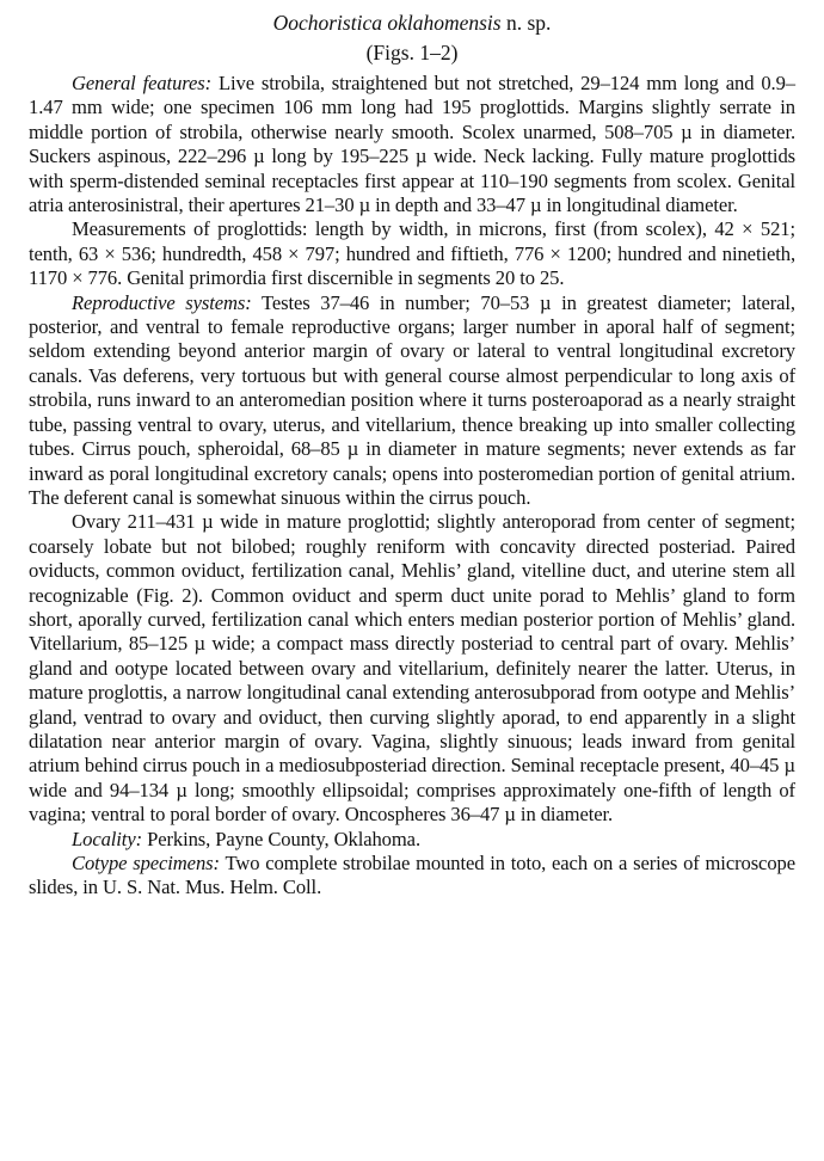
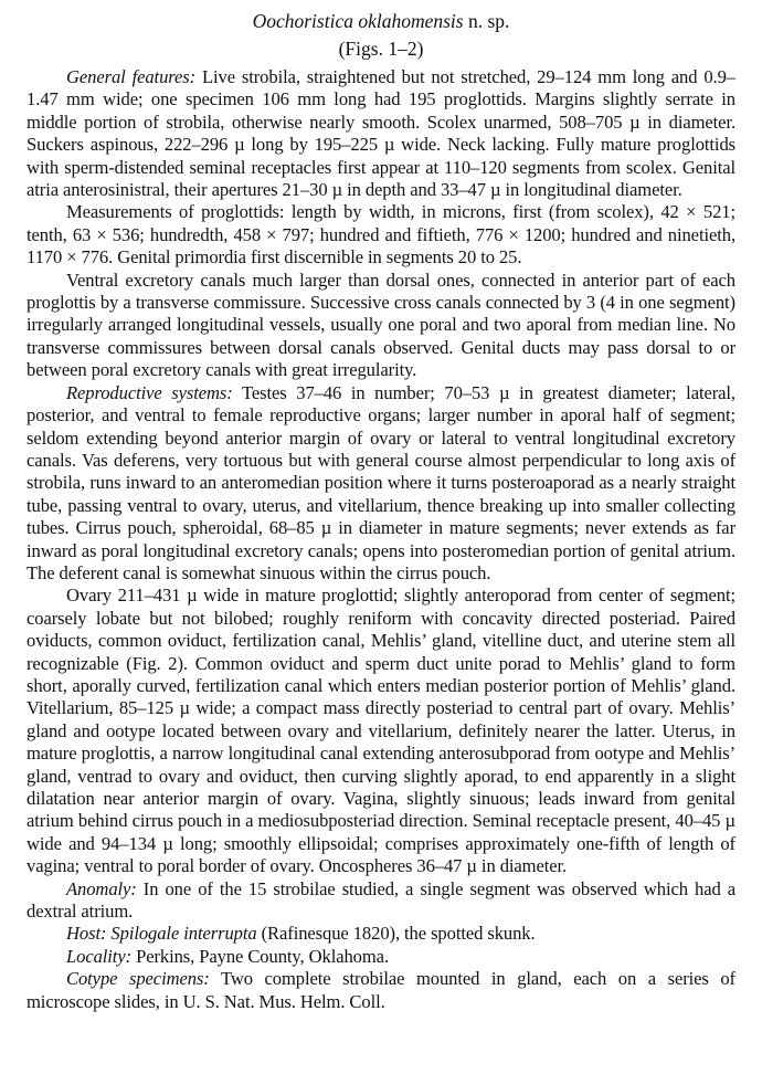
  Oochoristica oklahomensis n. sp.
  (Figs. 1–2)
- General features: Live strobila, straightened but not stretched, 29–124 mm long and 0.9–1.47 mm wide; one specimen 106 mm long had 195 proglottids. Margins slightly serrate in middle portion of strobila, otherwise nearly smooth. Scolex unarmed, 508–705 µ in diameter. Suckers aspinous, 222–296 µ long by 195–225 µ wide. Neck lacking. Fully mature proglottids with sperm-distended seminal receptacles first appear at 110–190 segments from scolex. Genital atria anterosinistral, their apertures 21–30 µ in depth and 33–47 µ in longitudinal diameter.
+ General features: Live strobila, straightened but not stretched, 29–124 mm long and 0.9–1.47 mm wide; one specimen 106 mm long had 195 proglottids. Margins slightly serrate in middle portion of strobila, otherwise nearly smooth. Scolex unarmed, 508–705 µ in diameter. Suckers aspinous, 222–296 µ long by 195–225 µ wide. Neck lacking. Fully mature proglottids with sperm-distended seminal receptacles first appear at 110–120 segments from scolex. Genital atria anterosinistral, their apertures 21–30 µ in depth and 33–47 µ in longitudinal diameter.
  Measurements of proglottids: length by width, in microns, first (from scolex), 42 × 521; tenth, 63 × 536; hundredth, 458 × 797; hundred and fiftieth, 776 × 1200; hundred and ninetieth, 1170 × 776. Genital primordia first discernible in segments 20 to 25.
+ Ventral excretory canals much larger than dorsal ones, connected in anterior part of each proglottis by a transverse commissure. Successive cross canals connected by 3 (4 in one segment) irregularly arranged longitudinal vessels, usually one poral and two aporal from median line. No transverse commissures between dorsal canals observed. Genital ducts may pass dorsal to or between poral excretory canals with great irregularity.
  Reproductive systems: Testes 37–46 in number; 70–53 µ in greatest diameter; lateral, posterior, and ventral to female reproductive organs; larger number in aporal half of segment; seldom extending beyond anterior margin of ovary or lateral to ventral longitudinal excretory canals. Vas deferens, very tortuous but with general course almost perpendicular to long axis of strobila, runs inward to an anteromedian position where it turns posteroaporad as a nearly straight tube, passing ventral to ovary, uterus, and vitellarium, thence breaking up into smaller collecting tubes. Cirrus pouch, spheroidal, 68–85 µ in diameter in mature segments; never extends as far inward as poral longitudinal excretory canals; opens into posteromedian portion of genital atrium. The deferent canal is somewhat sinuous within the cirrus pouch.
  Ovary 211–431 µ wide in mature proglottid; slightly anteroporad from center of segment; coarsely lobate but not bilobed; roughly reniform with concavity directed posteriad. Paired oviducts, common oviduct, fertilization canal, Mehlis’ gland, vitelline duct, and uterine stem all recognizable (Fig. 2). Common oviduct and sperm duct unite porad to Mehlis’ gland to form short, aporally curved, fertilization canal which enters median posterior portion of Mehlis’ gland. Vitellarium, 85–125 µ wide; a compact mass directly posteriad to central part of ovary. Mehlis’ gland and ootype located between ovary and vitellarium, definitely nearer the latter. Uterus, in mature proglottis, a narrow longitudinal canal extending anterosubporad from ootype and Mehlis’ gland, ventrad to ovary and oviduct, then curving slightly aporad, to end apparently in a slight dilatation near anterior margin of ovary. Vagina, slightly sinuous; leads inward from genital atrium behind cirrus pouch in a mediosubposteriad direction. Seminal receptacle present, 40–45 µ wide and 94–134 µ long; smoothly ellipsoidal; comprises approximately one-fifth of length of vagina; ventral to poral border of ovary. Oncospheres 36–47 µ in diameter.
+ Anomaly: In one of the 15 strobilae studied, a single segment was observed which had a dextral atrium.
+ Host: Spilogale interrupta (Rafinesque 1820), the spotted skunk.
  Locality: Perkins, Payne County, Oklahoma.
- Cotype specimens: Two complete strobilae mounted in toto, each on a series of microscope slides, in U. S. Nat. Mus. Helm. Coll.
+ Cotype specimens: Two complete strobilae mounted in gland, each on a series of microscope slides, in U. S. Nat. Mus. Helm. Coll.
